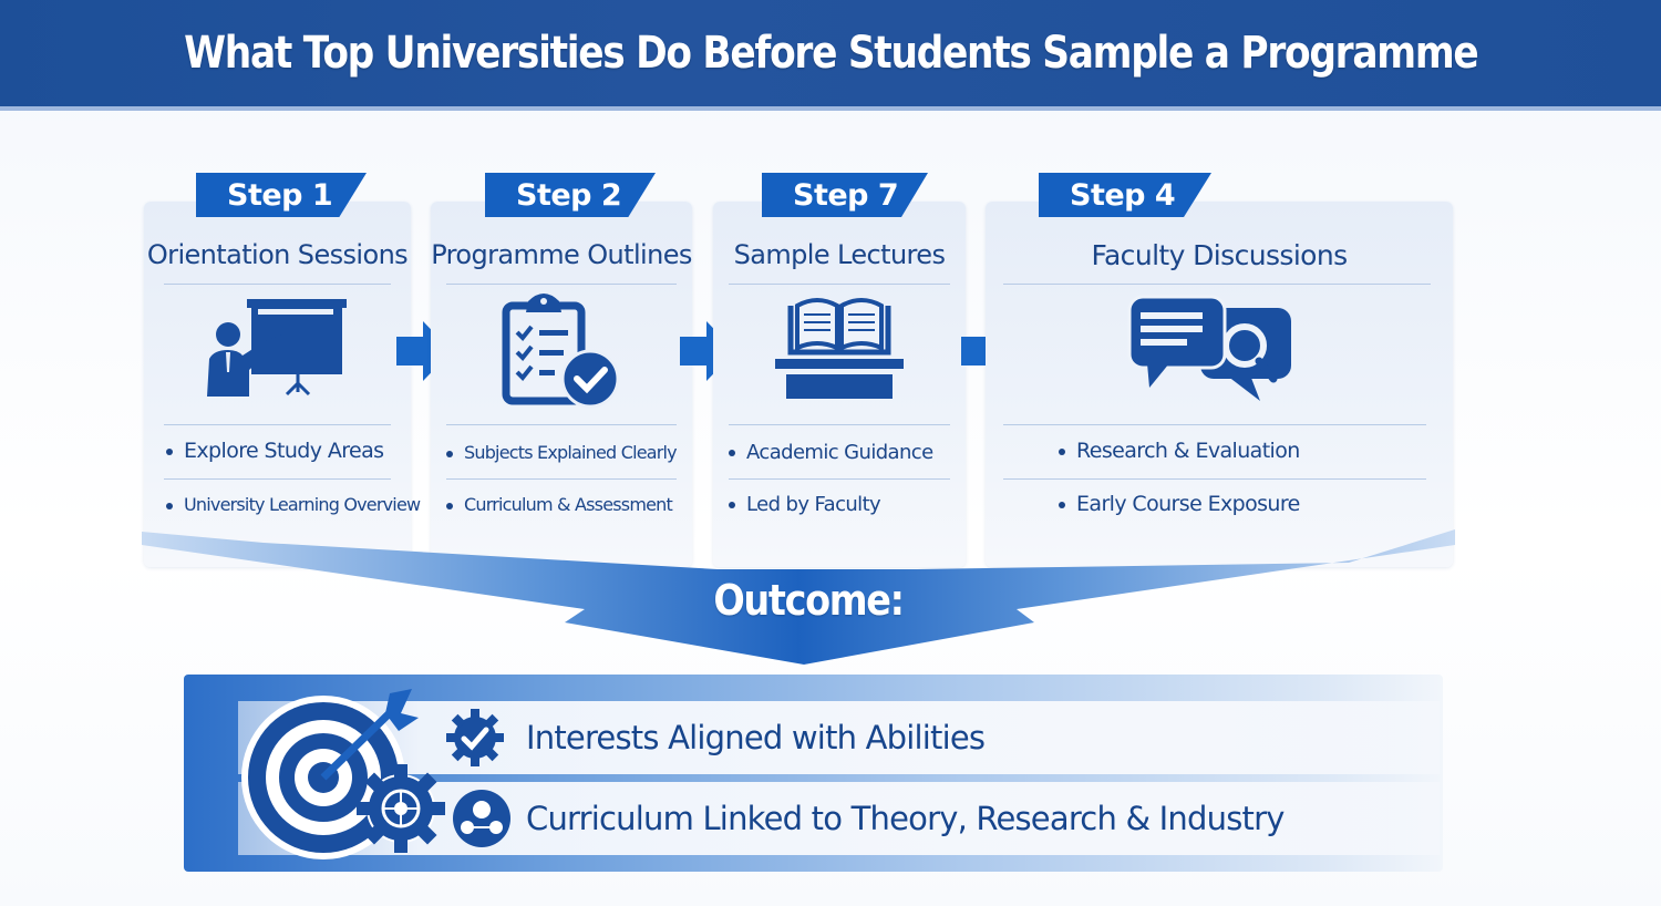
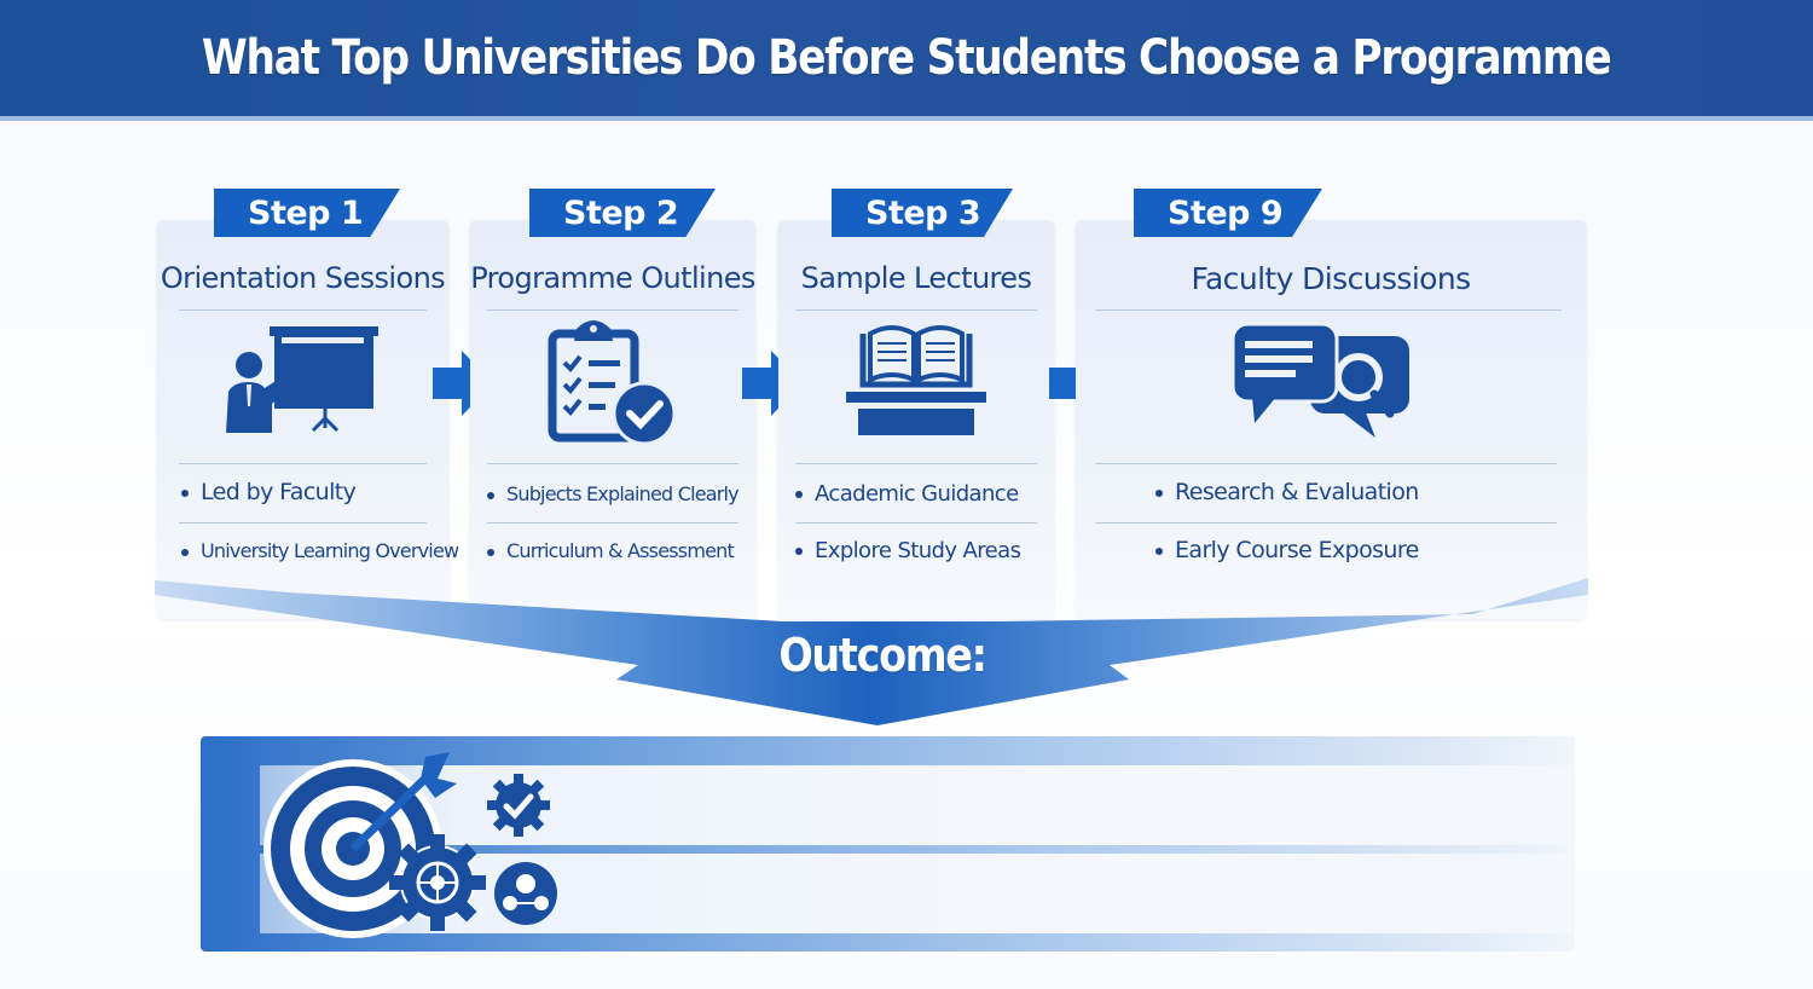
- What Top Universities Do Before Students Sample a Programme
+ What Top Universities Do Before Students Choose a Programme
  Orientation Sessions
- Explore Study Areas
+ Led by Faculty
  University Learning Overview
  Step 1
  Programme Outlines
  Subjects Explained Clearly
  Curriculum & Assessment
  Step 2
  Sample Lectures
  Academic Guidance
- Led by Faculty
+ Explore Study Areas
- Step 7
+ Step 3
  Faculty Discussions
  Research & Evaluation
  Early Course Exposure
- Step 4
+ Step 9
  Outcome:
- Interests Aligned with Abilities
- Curriculum Linked to Theory, Research & Industry
